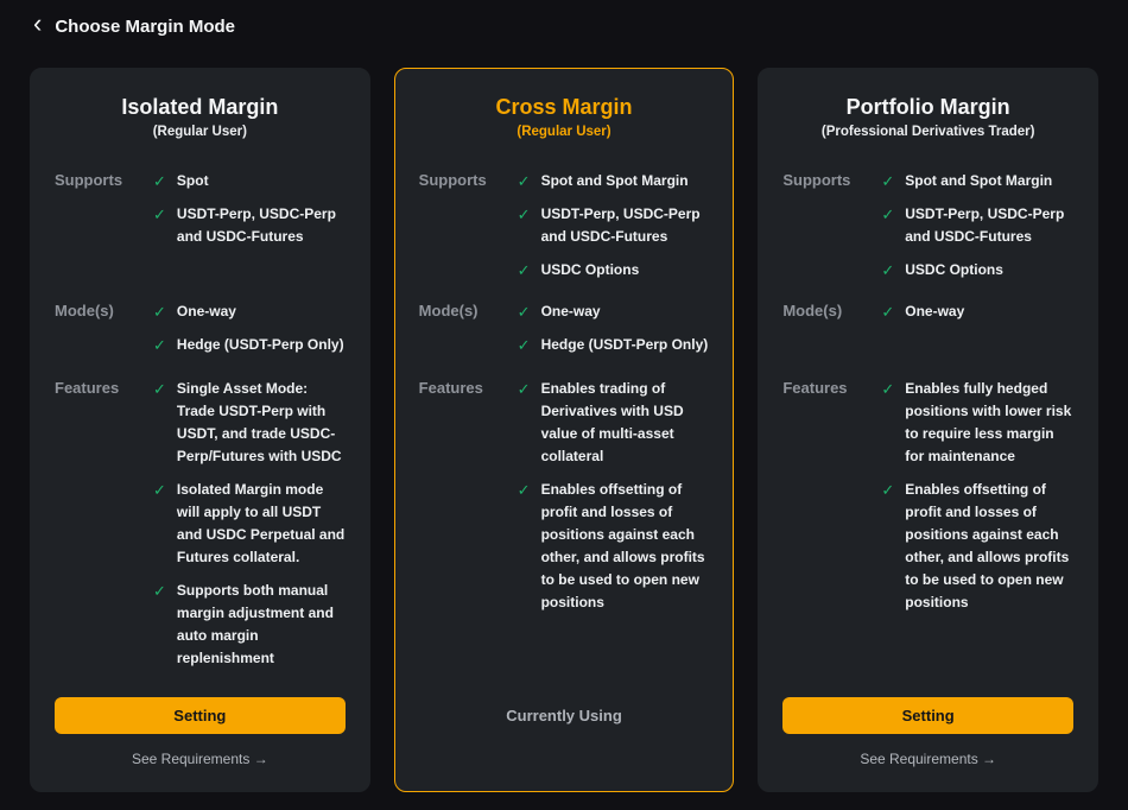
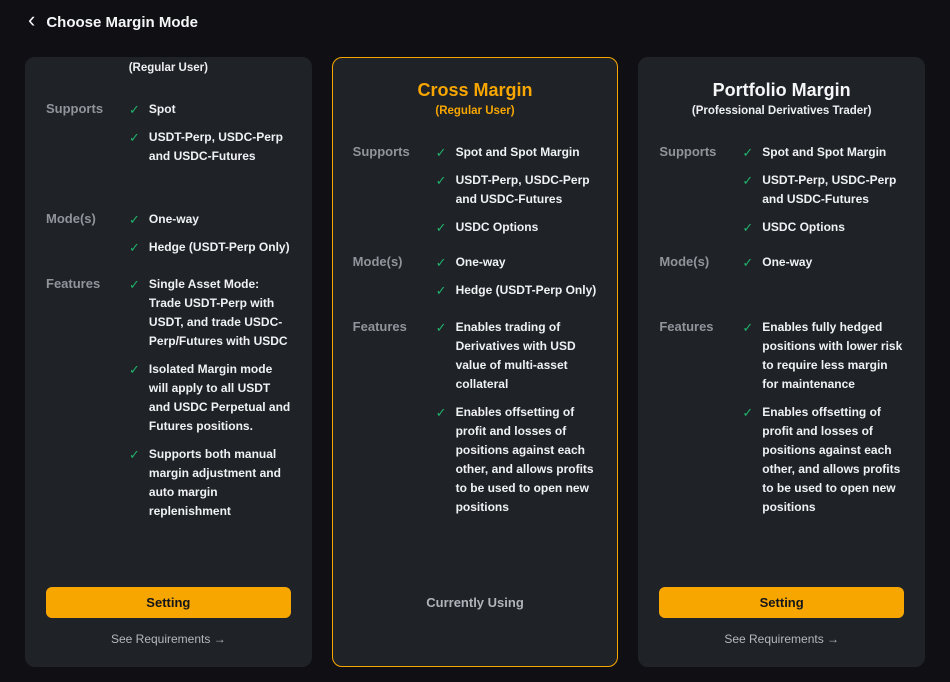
  ‹
  Choose Margin Mode
- Isolated Margin
  (Regular User)
  Supports
  ✓
  Spot
  ✓
  USDT-Perp, USDC-Perp and USDC-Futures
  Mode(s)
  ✓
  One-way
  ✓
  Hedge (USDT-Perp Only)
  Features
  ✓
  Single Asset Mode: Trade USDT-Perp with USDT, and trade USDC-Perp/Futures with USDC
  ✓
- Isolated Margin mode will apply to all USDT and USDC Perpetual and Futures collateral.
+ Isolated Margin mode will apply to all USDT and USDC Perpetual and Futures positions.
  ✓
  Supports both manual margin adjustment and auto margin replenishment
  Setting
  See Requirements →
  Cross Margin
  (Regular User)
  Supports
  ✓
  Spot and Spot Margin
  ✓
  USDT-Perp, USDC-Perp and USDC-Futures
  ✓
  USDC Options
  Mode(s)
  ✓
  One-way
  ✓
  Hedge (USDT-Perp Only)
  Features
  ✓
  Enables trading of Derivatives with USD value of multi-asset collateral
  ✓
  Enables offsetting of profit and losses of positions against each other, and allows profits to be used to open new positions
  Currently Using
  Portfolio Margin
  (Professional Derivatives Trader)
  Supports
  ✓
  Spot and Spot Margin
  ✓
  USDT-Perp, USDC-Perp and USDC-Futures
  ✓
  USDC Options
  Mode(s)
  ✓
  One-way
  Features
  ✓
  Enables fully hedged positions with lower risk to require less margin for maintenance
  ✓
  Enables offsetting of profit and losses of positions against each other, and allows profits to be used to open new positions
  Setting
  See Requirements →
